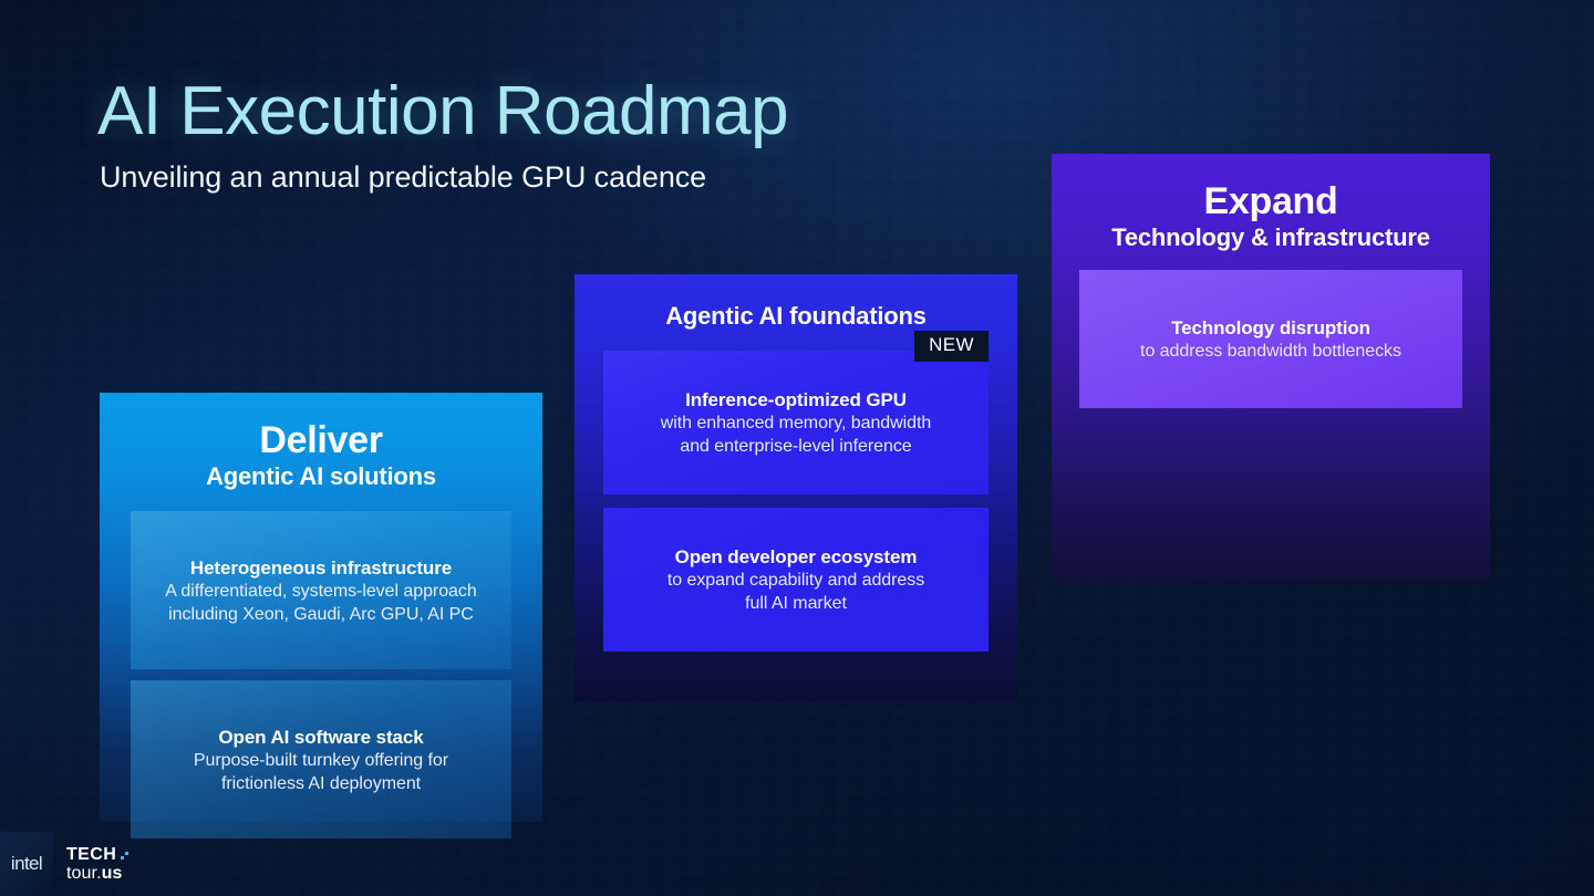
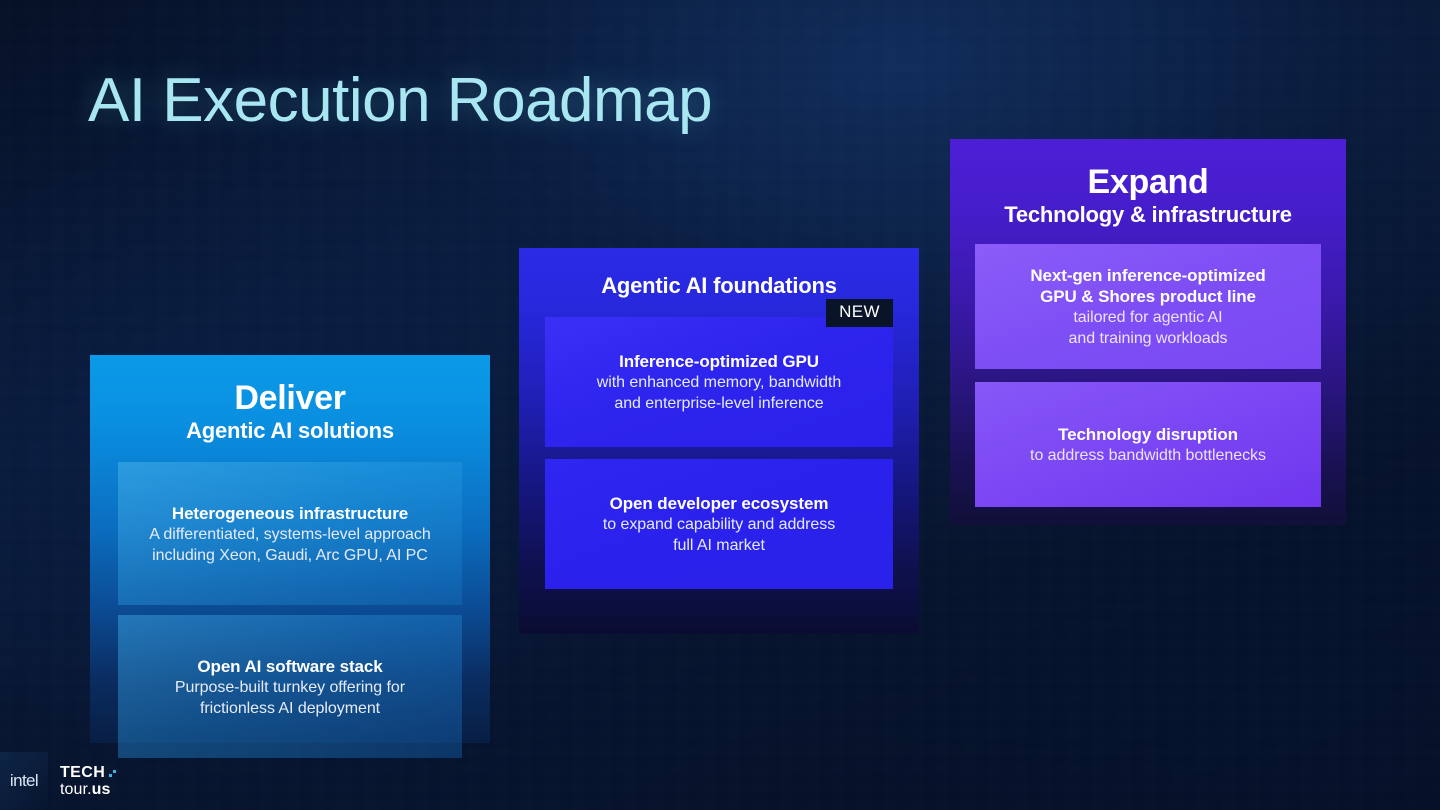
  AI Execution Roadmap
- Unveiling an annual predictable GPU cadence
  Deliver
  Agentic AI solutions
  Heterogeneous infrastructure
  A differentiated, systems-level approach
  including Xeon, Gaudi, Arc GPU, AI PC
  Open AI software stack
  Purpose-built turnkey offering for
  frictionless AI deployment
  Agentic AI foundations
  NEW
  Inference-optimized GPU
  with enhanced memory, bandwidth
  and enterprise-level inference
  Open developer ecosystem
  to expand capability and address
  full AI market
  Expand
  Technology & infrastructure
+ Next-gen inference-optimized
+ GPU & Shores product line
+ tailored for agentic AI
+ and training workloads
  Technology disruption
  to address bandwidth bottlenecks
  intel
  TECH
  tour.us
